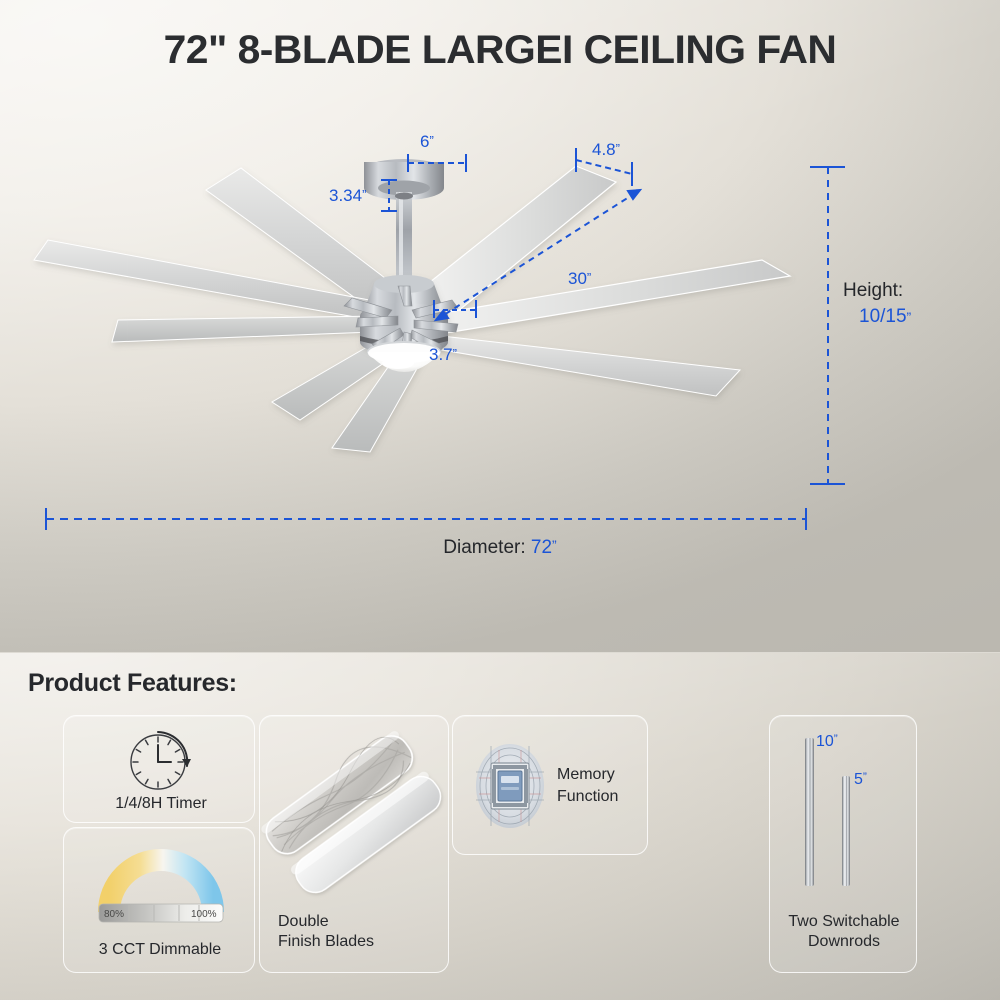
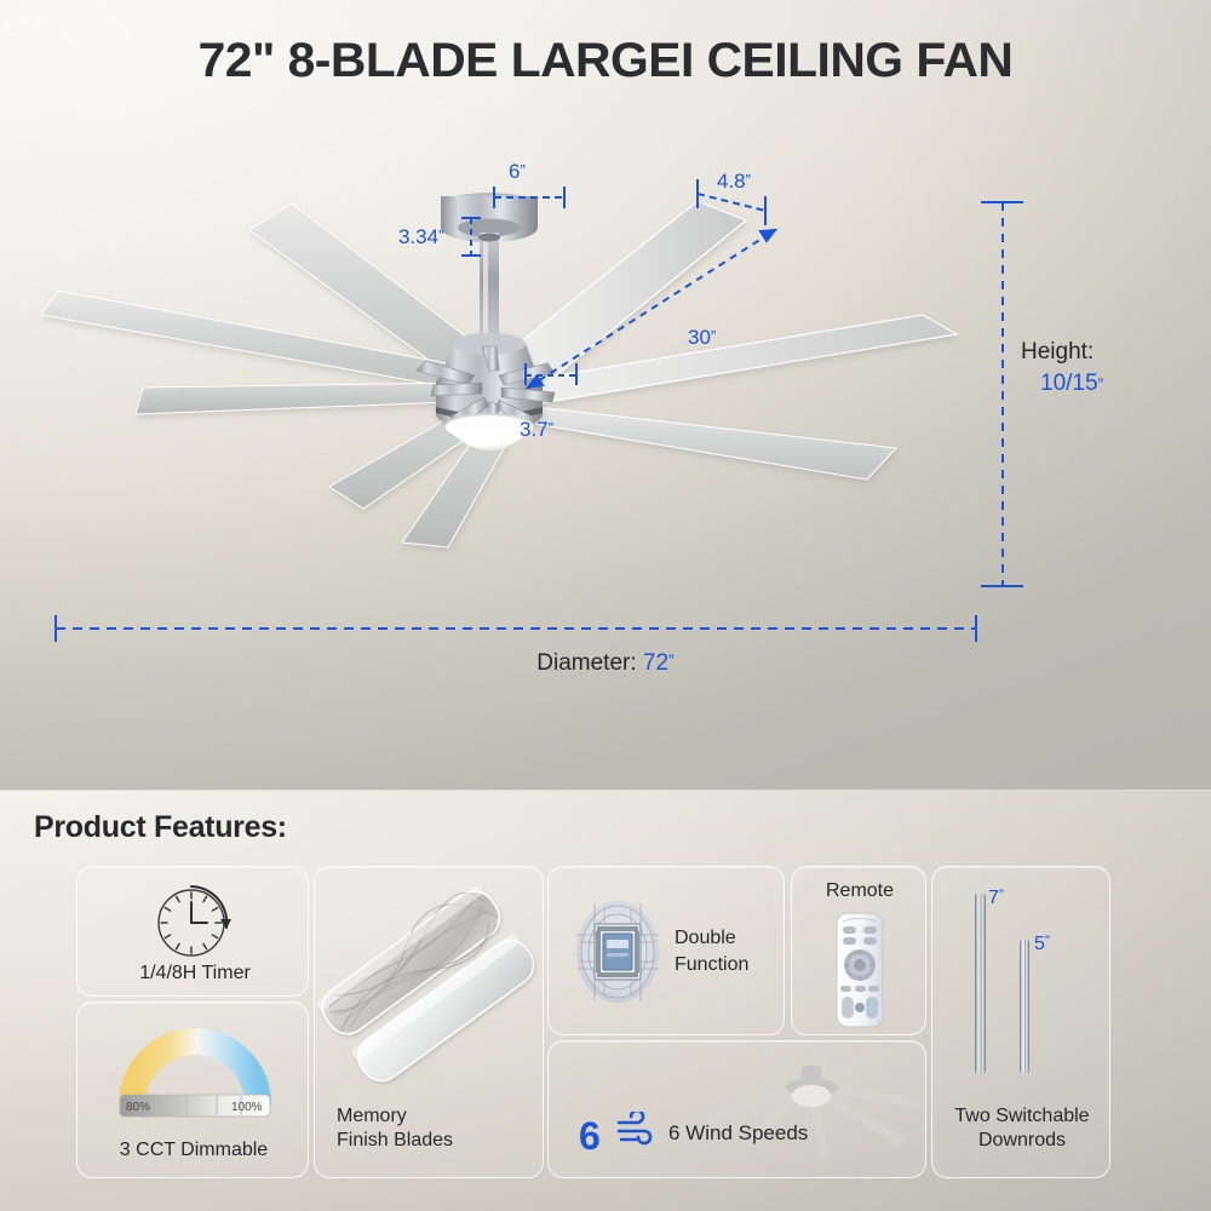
  72" 8-BLADE LARGEI CEILING FAN
  6”
  3.34”
  4.8”
  30”
  3.7”
  Height:
  10/15”
  Diameter: 72”
  Product Features:
  1/4/8H Timer
  80%
  100%
  3 CCT Dimmable
- Double
+ Memory
  Finish Blades
- Memory
+ Double
  Function
+ Remote
+ 6
+ 6 Wind Speeds
- 10”
+ 7”
  5”
  Two Switchable
  Downrods
